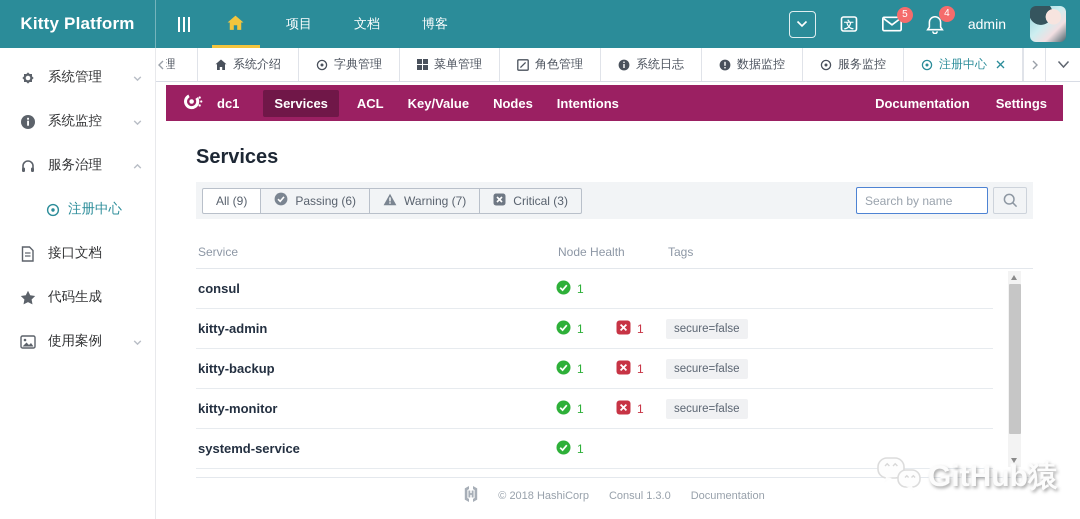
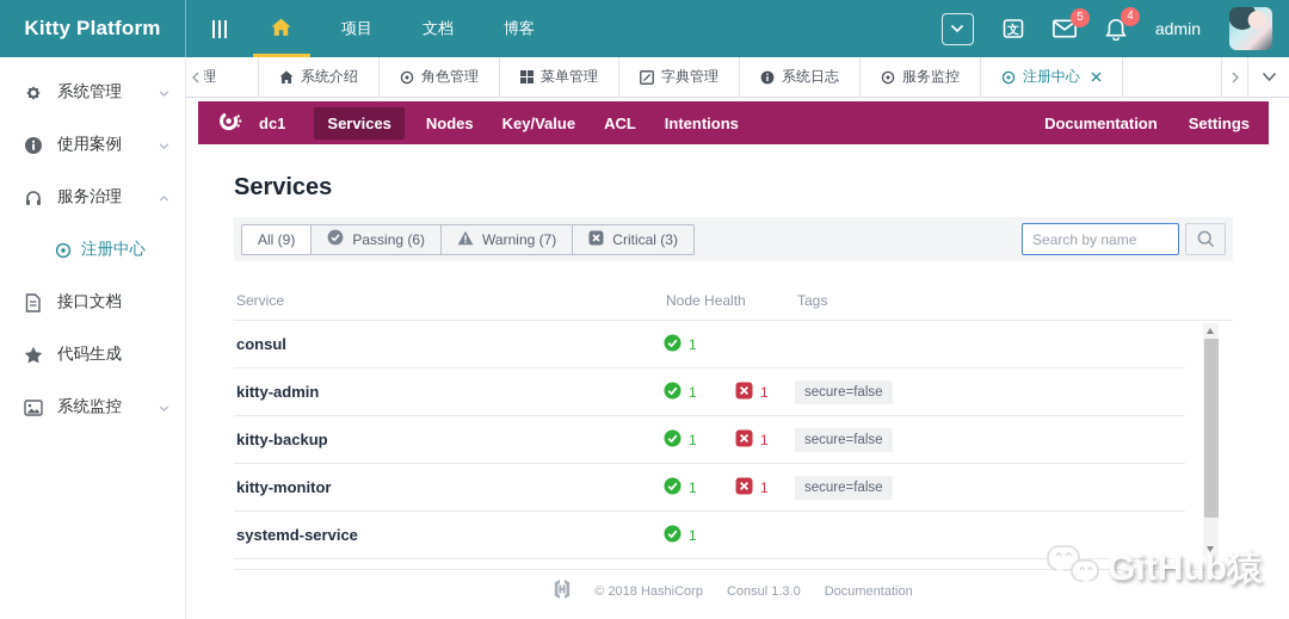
  Kitty Platform
  项目
  文档
  博客
  文
  5
  4
  admin
  系统管理
- 系统监控
+ 使用案例
  服务治理
  注册中心
  接口文档
  代码生成
- 使用案例
+ 系统监控
  系统介绍
- 字典管理
+ 角色管理
  菜单管理
- 角色管理
+ 字典管理
  系统日志
- 数据监控
  服务监控
  注册中心
  dc1
  Services
- ACL
+ Nodes
  Key/Value
- Nodes
+ ACL
  Intentions
  Documentation
  Settings
  Services
  All (9)
  Passing (6)
  Warning (7)
  Critical (3)
  Search by name
  Service
  Node Health
  Tags
  consul
  1
  kitty-admin
  1
  1
  secure=false
  kitty-backup
  1
  1
  secure=false
  kitty-monitor
  1
  1
  secure=false
  systemd-service
  1
  © 2018 HashiCorp
  Consul 1.3.0
  Documentation
  GitHub猿
